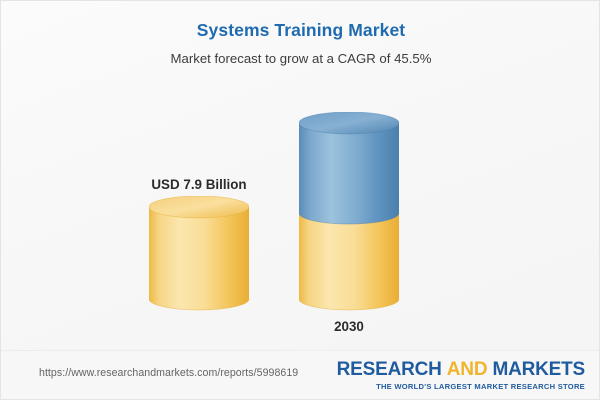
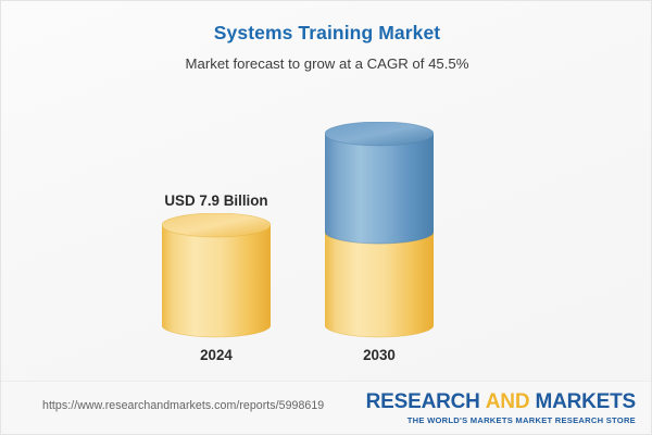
  Systems Training Market
  Market forecast to grow at a CAGR of 45.5%
  USD 7.9 Billion
+ 2024
  2030
  https://www.researchandmarkets.com/reports/5998619
  RESEARCH AND MARKETS
- THE WORLD'S LARGEST MARKET RESEARCH STORE
+ THE WORLD'S MARKETS MARKET RESEARCH STORE
